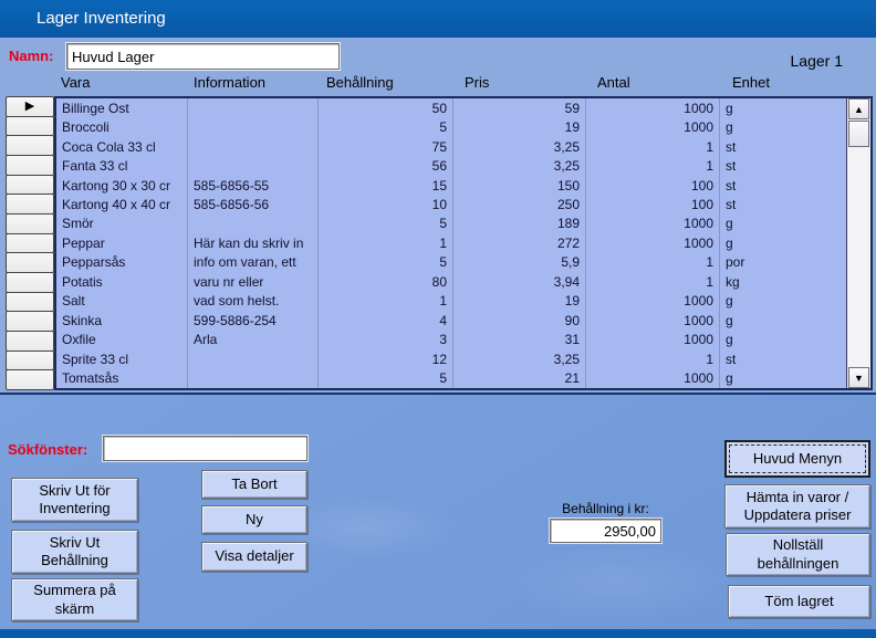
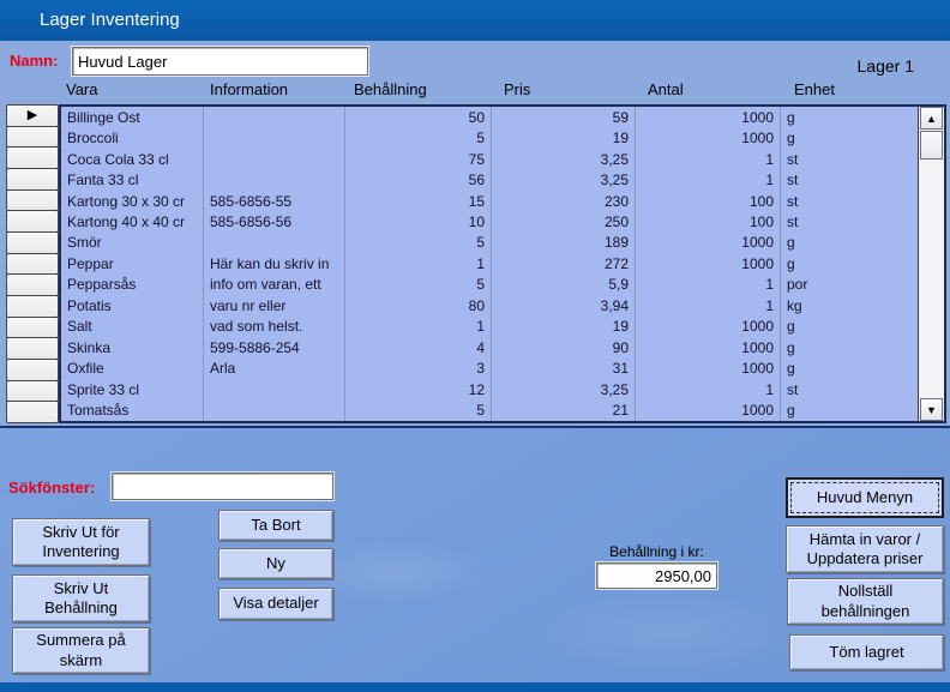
  Lager Inventering
  Namn:
  Huvud Lager
  Lager 1
  Vara
  Information
  Behållning
  Pris
  Antal
  Enhet
  ▶
  Billinge Ost
  50
  59
  1000
  g
  Broccoli
  5
  19
  1000
  g
  Coca Cola 33 cl
  75
  3,25
  1
  st
  Fanta 33 cl
  56
  3,25
  1
  st
  Kartong 30 x 30 cr
  585-6856-55
  15
- 150
+ 230
  100
  st
  Kartong 40 x 40 cr
  585-6856-56
  10
  250
  100
  st
  Smör
  5
  189
  1000
  g
  Peppar
  Här kan du skriv in
  1
  272
  1000
  g
  Pepparsås
  info om varan, ett
  5
  5,9
  1
  por
  Potatis
  varu nr eller
  80
  3,94
  1
  kg
  Salt
  vad som helst.
  1
  19
  1000
  g
  Skinka
  599-5886-254
  4
  90
  1000
  g
  Oxfile
  Arla
  3
  31
  1000
  g
  Sprite 33 cl
  12
  3,25
  1
  st
  Tomatsås
  5
  21
  1000
  g
  ▲
  ▼
  Sökfönster:
  Skriv Ut för Inventering
  Skriv Ut Behållning
  Summera på skärm
  Ta Bort
  Ny
  Visa detaljer
  Behållning i kr:
  2950,00
  Huvud Menyn
  Hämta in varor / Uppdatera priser
  Nollställ behållningen
  Töm lagret
